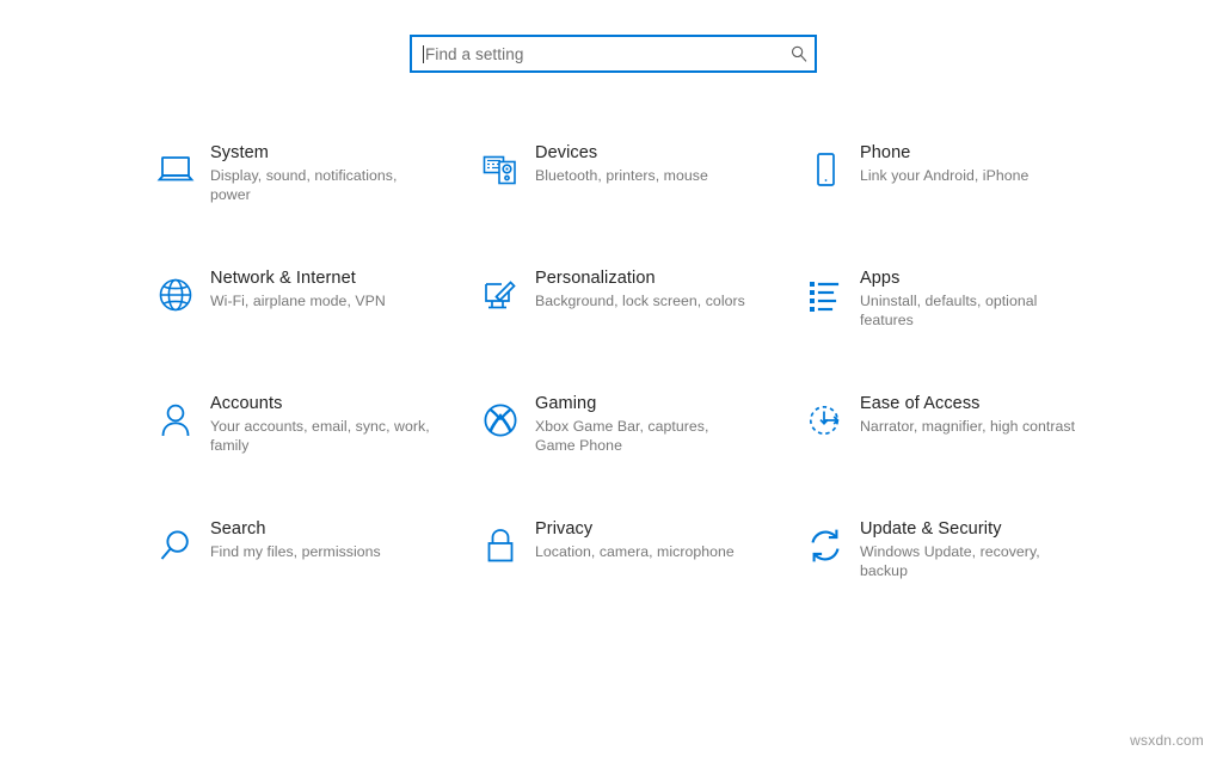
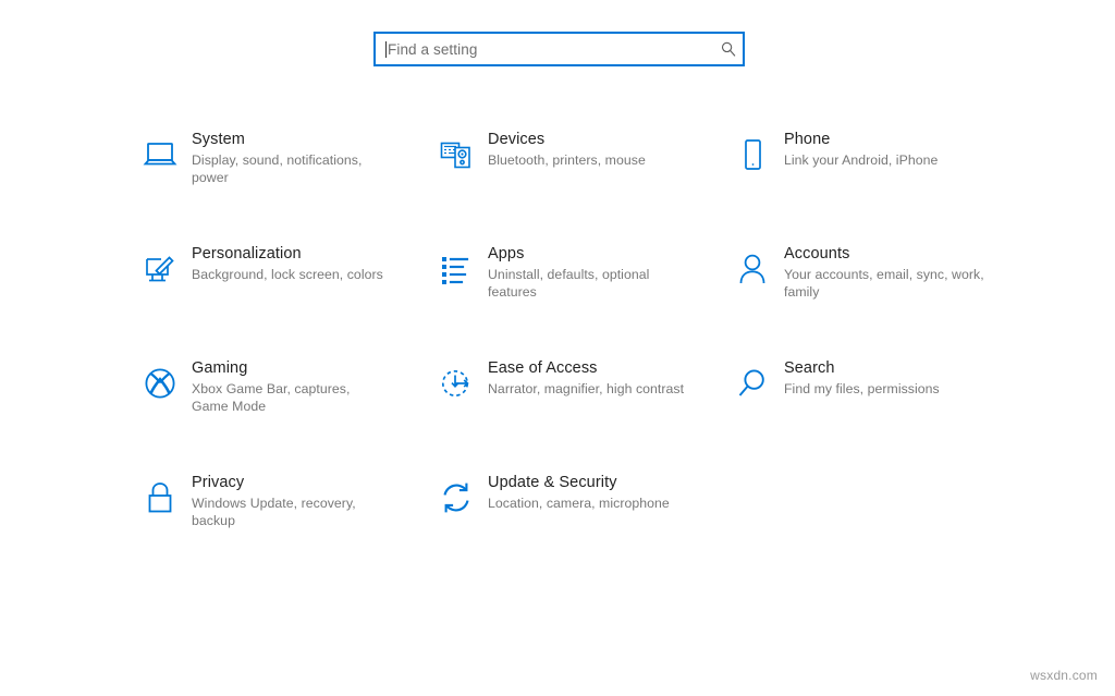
  Find a setting
  System
  Display, sound, notifications, power
  Devices
  Bluetooth, printers, mouse
  Phone
  Link your Android, iPhone
- Network & Internet
- Wi-Fi, airplane mode, VPN
  Personalization
  Background, lock screen, colors
  Apps
  Uninstall, defaults, optional features
  Accounts
  Your accounts, email, sync, work, family
  Gaming
- Xbox Game Bar, captures, Game Phone
+ Xbox Game Bar, captures, Game Mode
  Ease of Access
  Narrator, magnifier, high contrast
  Search
  Find my files, permissions
  Privacy
- Location, camera, microphone
+ Windows Update, recovery, backup
  Update & Security
- Windows Update, recovery, backup
+ Location, camera, microphone
  wsxdn.com
